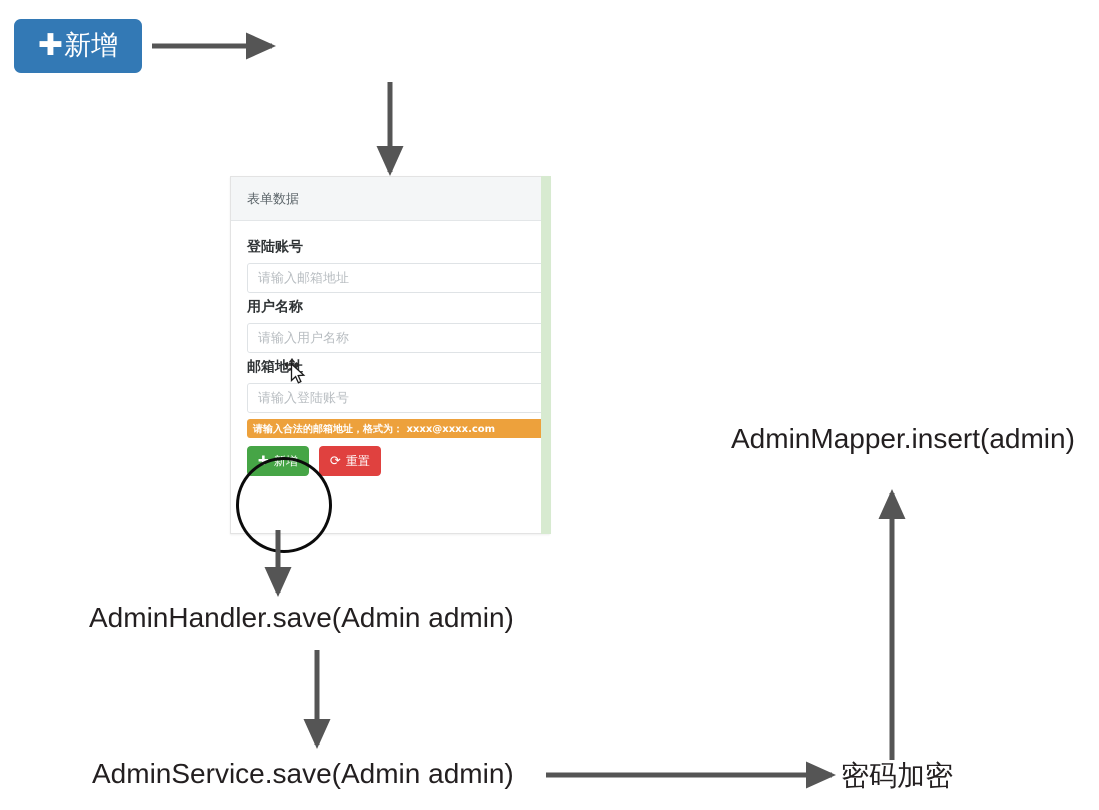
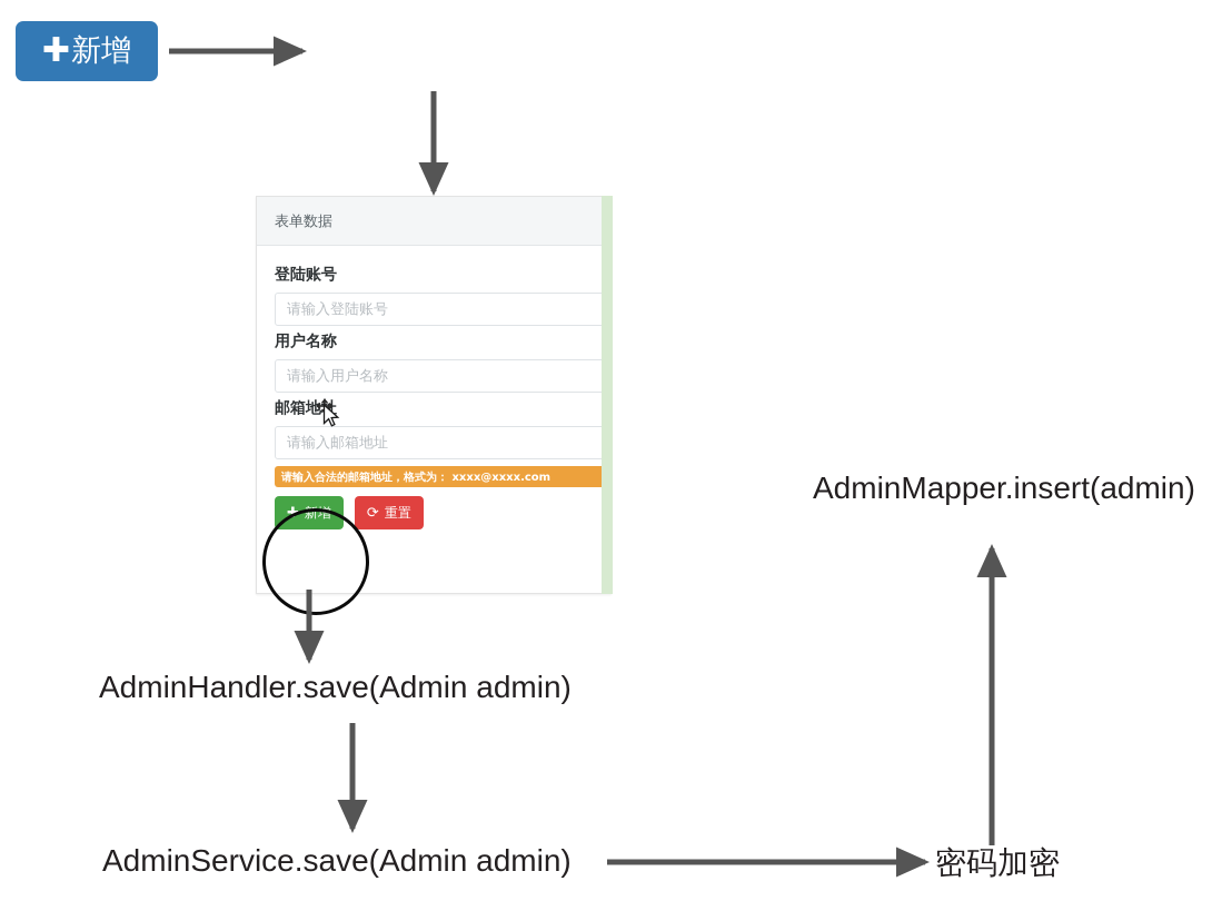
  ✚
  新增
  AdminHandler.save(Admin admin)
  AdminService.save(Admin admin)
  密码加密
  AdminMapper.insert(admin)
  表单数据
  登陆账号
- 请输入邮箱地址
+ 请输入登陆账号
  用户名称
  请输入用户名称
  邮箱地
- 请输入登陆账号
+ 请输入邮箱地址
  请输入合法的邮箱地址，格式为： xxxx@xxxx.com
  ✚
  新增
  ⟳
  重置
